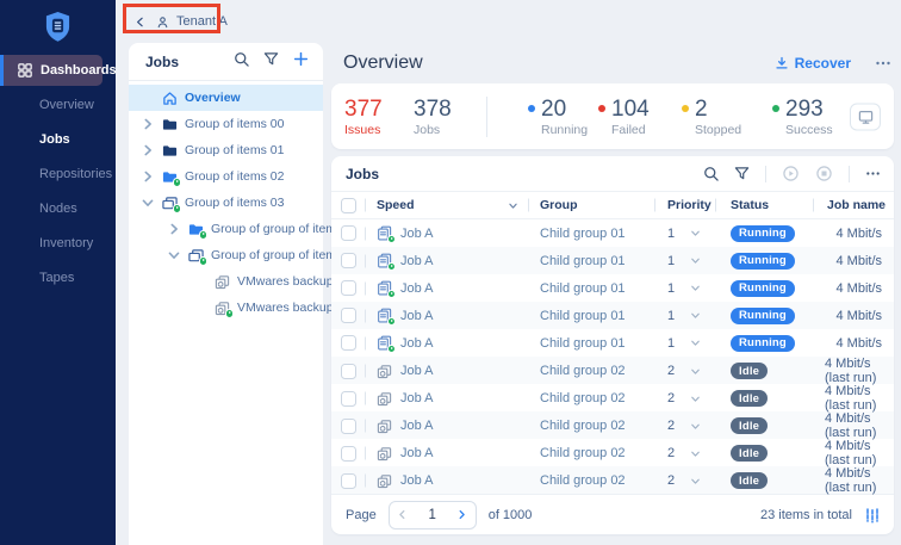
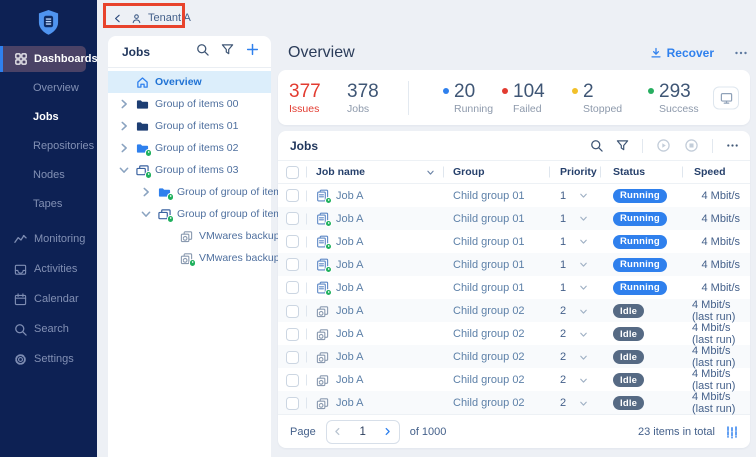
  Dashboards
  Overview
  Jobs
  Repositories
  Nodes
- Inventory
  Tapes
+ Monitoring
+ Activities
+ Calendar
+ Search
+ Settings
  Tenant A
  Jobs
  Overview
  Group of items 00
  Group of items 01
  Group of items 02
  Group of items 03
  Group of group of ite
  Group of group of ite
  VMwares backup
  VMwares backup
  Overview
  Recover
  377
  Issues
  378
  Jobs
  20
  Running
  104
  Failed
  2
  Stopped
  293
  Success
  Jobs
- Speed
+ Job name
  Group
  Priority
  Status
- Job name
+ Speed
  Job A
  Child group 01
  1
  Running
  4 Mbit/s
  Job A
  Child group 01
  1
  Running
  4 Mbit/s
  Job A
  Child group 01
  1
  Running
  4 Mbit/s
  Job A
  Child group 01
  1
  Running
  4 Mbit/s
  Job A
  Child group 01
  1
  Running
  4 Mbit/s
  Job A
  Child group 02
  2
  Idle
  4 Mbit/s (last run)
  Job A
  Child group 02
  2
  Idle
  4 Mbit/s (last run)
  Job A
  Child group 02
  2
  Idle
  4 Mbit/s (last run)
  Job A
  Child group 02
  2
  Idle
  4 Mbit/s (last run)
  Job A
  Child group 02
  2
  Idle
  4 Mbit/s (last run)
  Page
  1
  of 1000
  23 items in total
